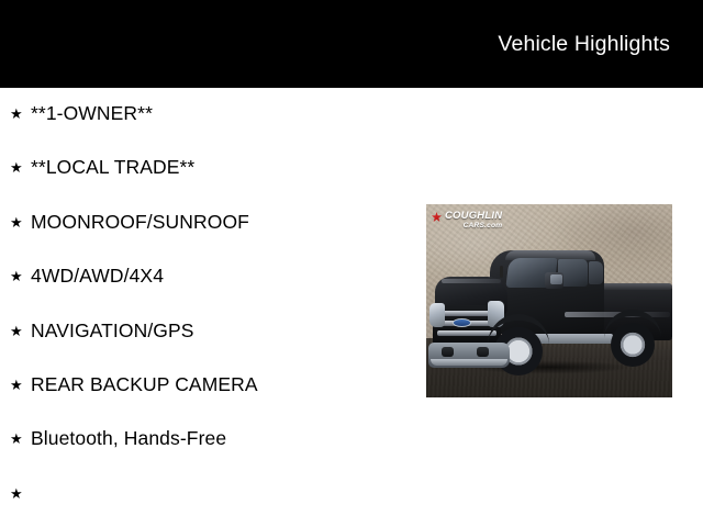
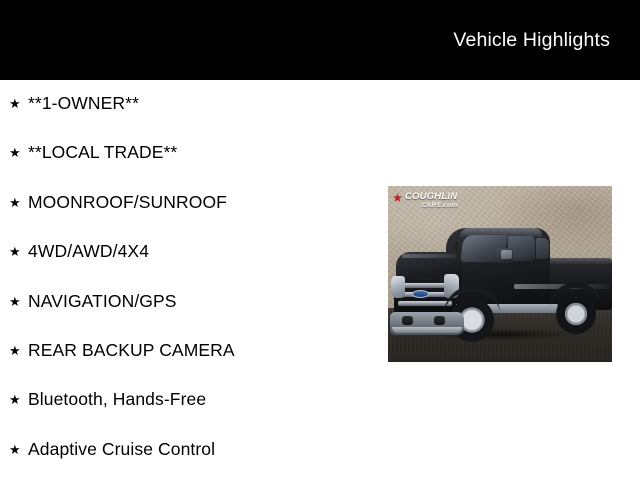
  Vehicle Highlights
  ★
  **1-OWNER**
  ★
  **LOCAL TRADE**
  ★
  MOONROOF/SUNROOF
  ★
  4WD/AWD/4X4
  ★
  NAVIGATION/GPS
  ★
  REAR BACKUP CAMERA
  ★
  Bluetooth, Hands-Free
  ★
+ Adaptive Cruise Control
  COUGHLIN
